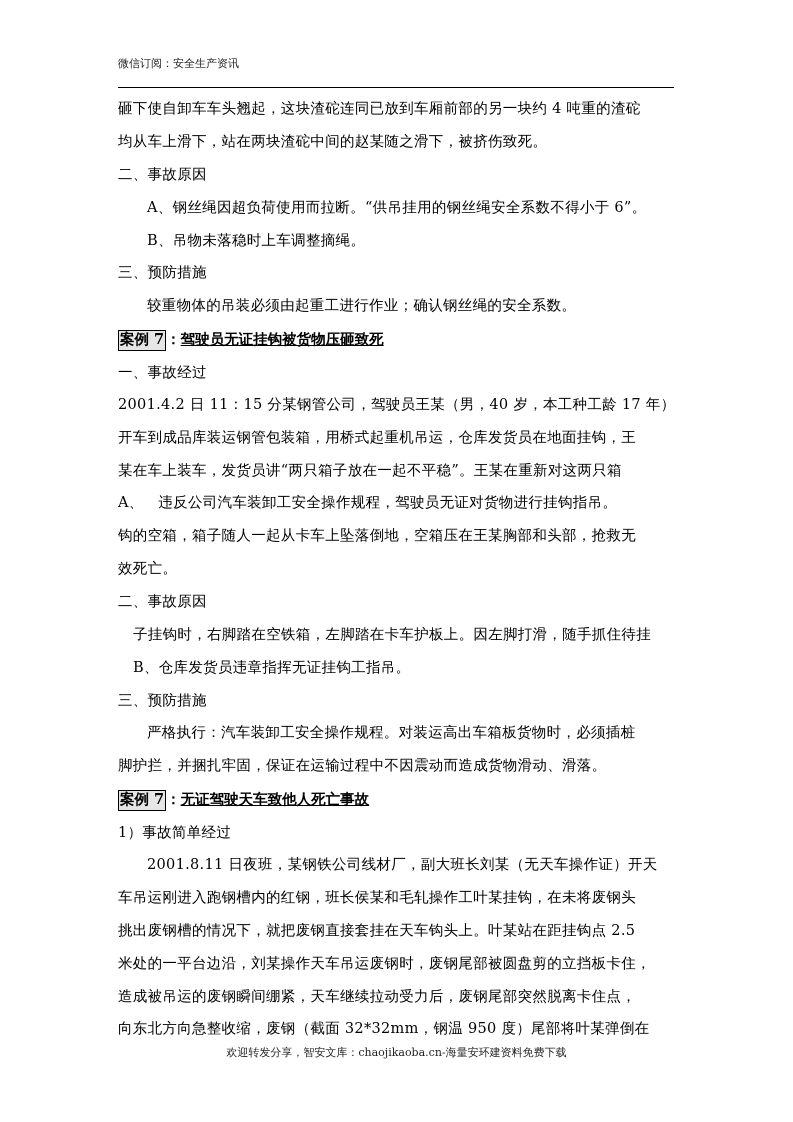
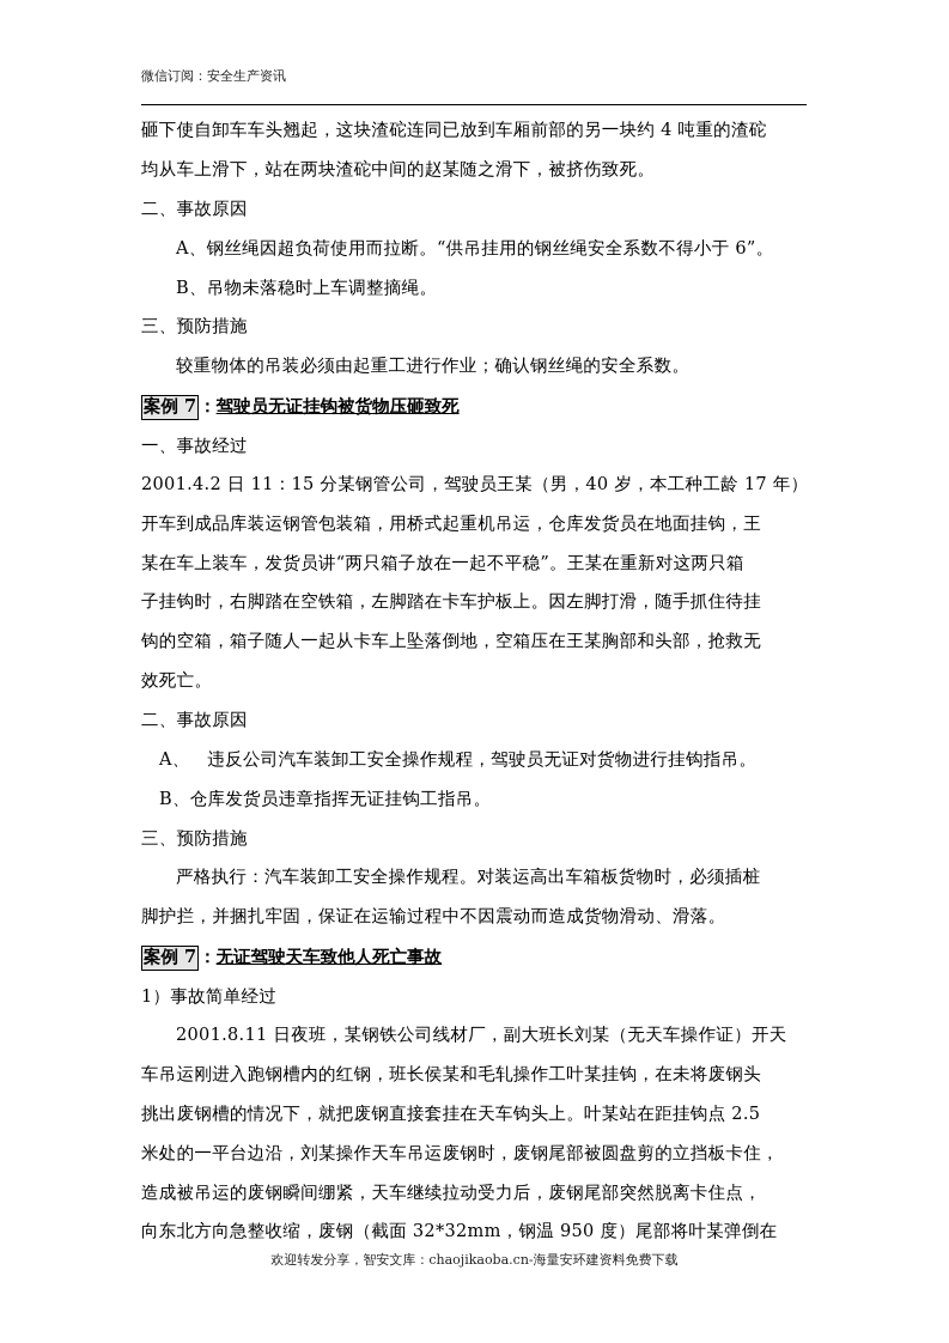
  微信订阅：安全生产资讯
  砸下使自卸车车头翘起，这块渣砣连同已放到车厢前部的另一块约 4 吨重的渣砣
  均从车上滑下，站在两块渣砣中间的赵某随之滑下，被挤伤致死。
  二、事故原因
  A、钢丝绳因超负荷使用而拉断。“供吊挂用的钢丝绳安全系数不得小于 6”。
  B、吊物未落稳时上车调整摘绳。
  三、预防措施
  较重物体的吊装必须由起重工进行作业；确认钢丝绳的安全系数。
  案例 7：驾驶员无证挂钩被货物压砸致死
  一、事故经过
  2001.4.2 日 11：15 分某钢管公司，驾驶员王某（男，40 岁，本工种工龄 17 年）
  开车到成品库装运钢管包装箱，用桥式起重机吊运，仓库发货员在地面挂钩，王
  某在车上装车，发货员讲“两只箱子放在一起不平稳”。王某在重新对这两只箱
- A、 违反公司汽车装卸工安全操作规程，驾驶员无证对货物进行挂钩指吊。
+ 子挂钩时，右脚踏在空铁箱，左脚踏在卡车护板上。因左脚打滑，随手抓住待挂
  钩的空箱，箱子随人一起从卡车上坠落倒地，空箱压在王某胸部和头部，抢救无
  效死亡。
  二、事故原因
- 子挂钩时，右脚踏在空铁箱，左脚踏在卡车护板上。因左脚打滑，随手抓住待挂
+ A、 违反公司汽车装卸工安全操作规程，驾驶员无证对货物进行挂钩指吊。
  B、仓库发货员违章指挥无证挂钩工指吊。
  三、预防措施
  严格执行：汽车装卸工安全操作规程。对装运高出车箱板货物时，必须插桩
  脚护拦，并捆扎牢固，保证在运输过程中不因震动而造成货物滑动、滑落。
  案例 7：无证驾驶天车致他人死亡事故
  1）事故简单经过
  2001.8.11 日夜班，某钢铁公司线材厂，副大班长刘某（无天车操作证）开天
  车吊运刚进入跑钢槽内的红钢，班长侯某和毛轧操作工叶某挂钩，在未将废钢头
  挑出废钢槽的情况下，就把废钢直接套挂在天车钩头上。叶某站在距挂钩点 2.5
  米处的一平台边沿，刘某操作天车吊运废钢时，废钢尾部被圆盘剪的立挡板卡住，
  造成被吊运的废钢瞬间绷紧，天车继续拉动受力后，废钢尾部突然脱离卡住点，
  向东北方向急整收缩，废钢（截面 32*32mm，钢温 950 度）尾部将叶某弹倒在
  欢迎转发分享，智安文库：chaojikaoba.cn-海量安环建资料免费下载
